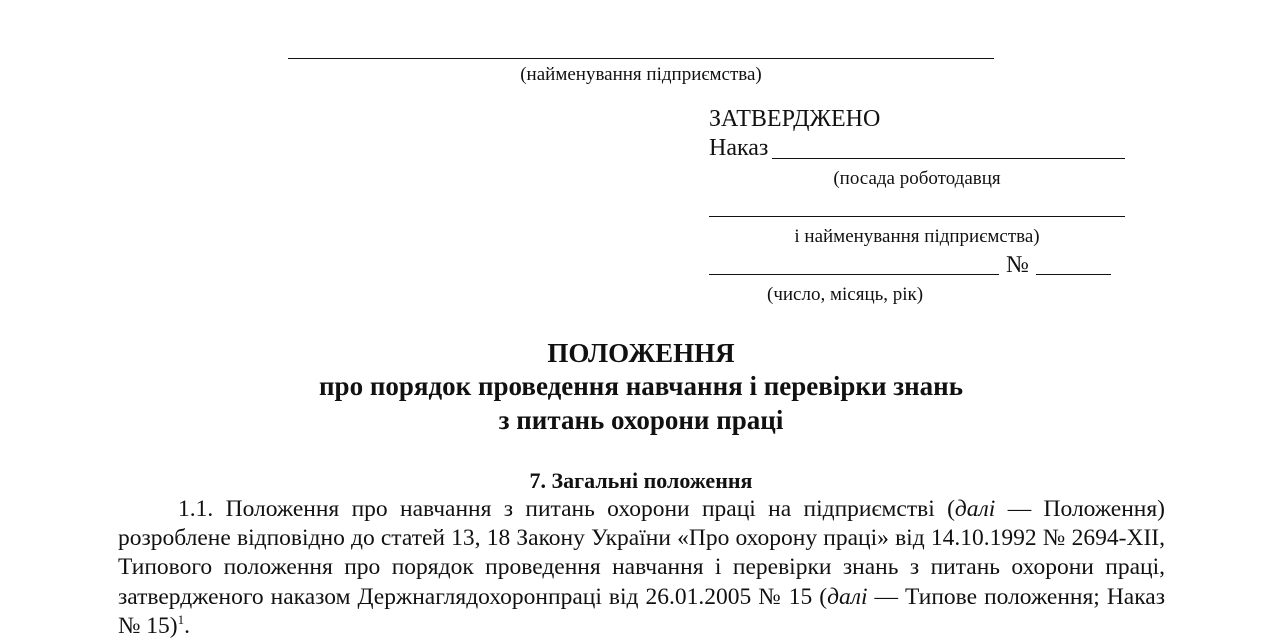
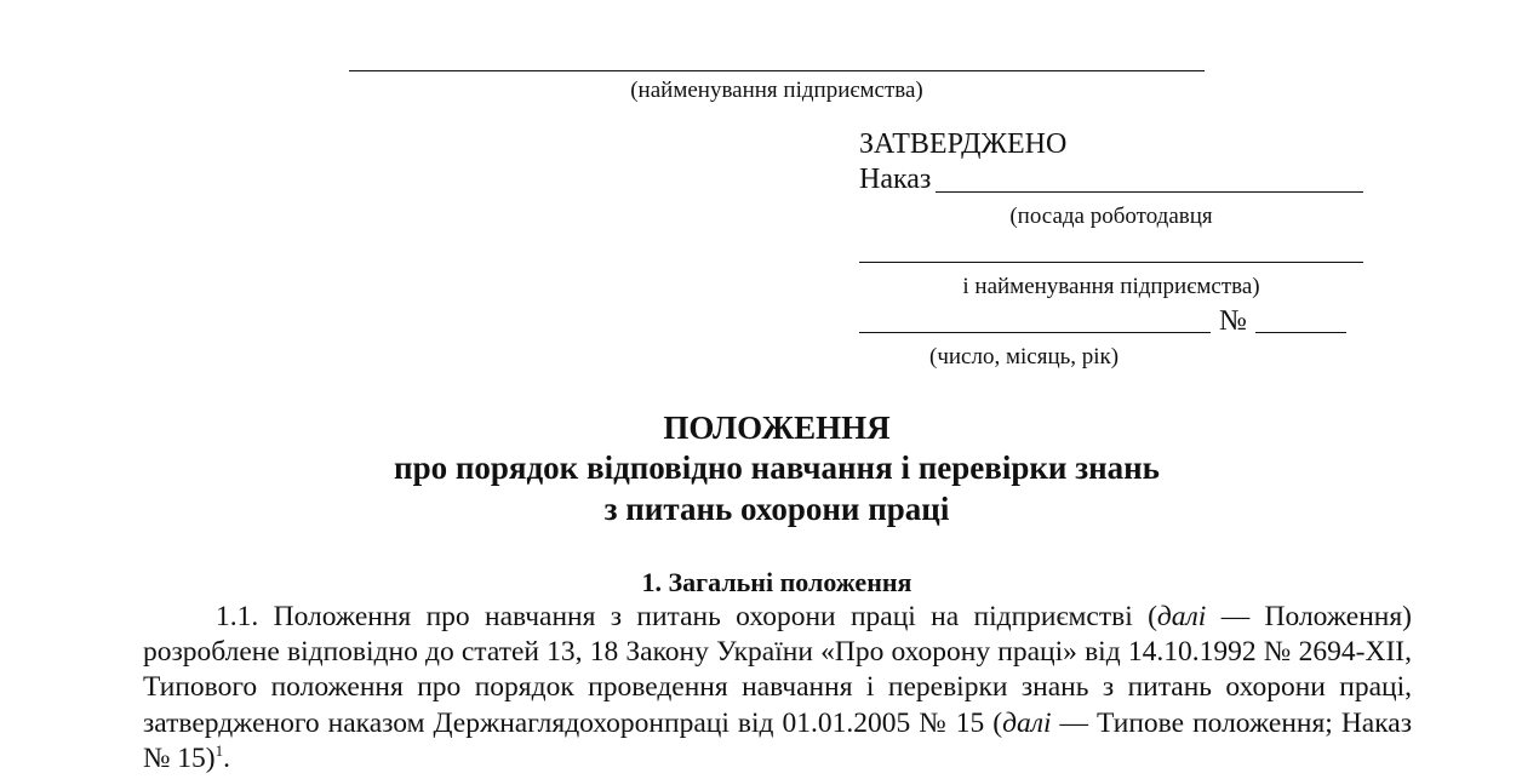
  (найменування підприємства)
  ЗАТВЕРДЖЕНО
  Наказ
  (посада роботодавця
  і найменування підприємства)
  №
  (число, місяць, рік)
  ПОЛОЖЕННЯ
- про порядок проведення навчання і перевірки знань
+ про порядок відповідно навчання і перевірки знань
  з питань охорони праці
- 7. Загальні положення
+ 1. Загальні положення
- 1.1. Положення про навчання з питань охорони праці на підприємстві (далі — Положення) розроблене відповідно до статей 13, 18 Закону України «Про охорону праці» від 14.10.1992 № 2694-XII, Типового положення про порядок проведення навчання і перевірки знань з питань охорони праці, затвердженого наказом Держнаглядохоронпраці від 26.01.2005 № 15 (далі — Типове положення; Наказ № 15)1.
+ 1.1. Положення про навчання з питань охорони праці на підприємстві (далі — Положення) розроблене відповідно до статей 13, 18 Закону України «Про охорону праці» від 14.10.1992 № 2694-XII, Типового положення про порядок проведення навчання і перевірки знань з питань охорони праці, затвердженого наказом Держнаглядохоронпраці від 01.01.2005 № 15 (далі — Типове положення; Наказ № 15)1.
